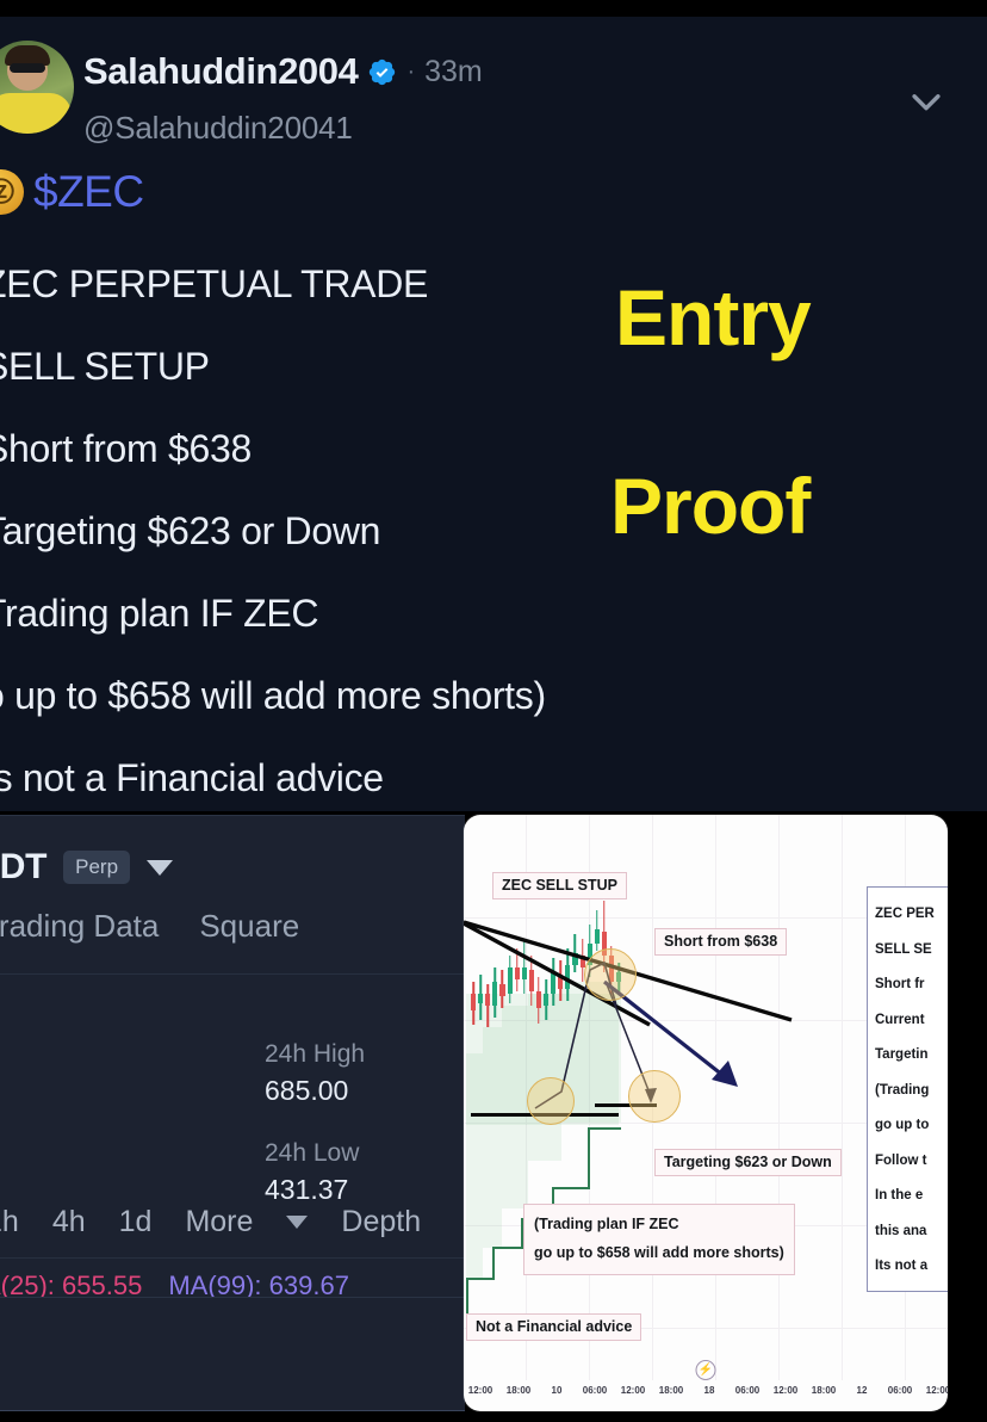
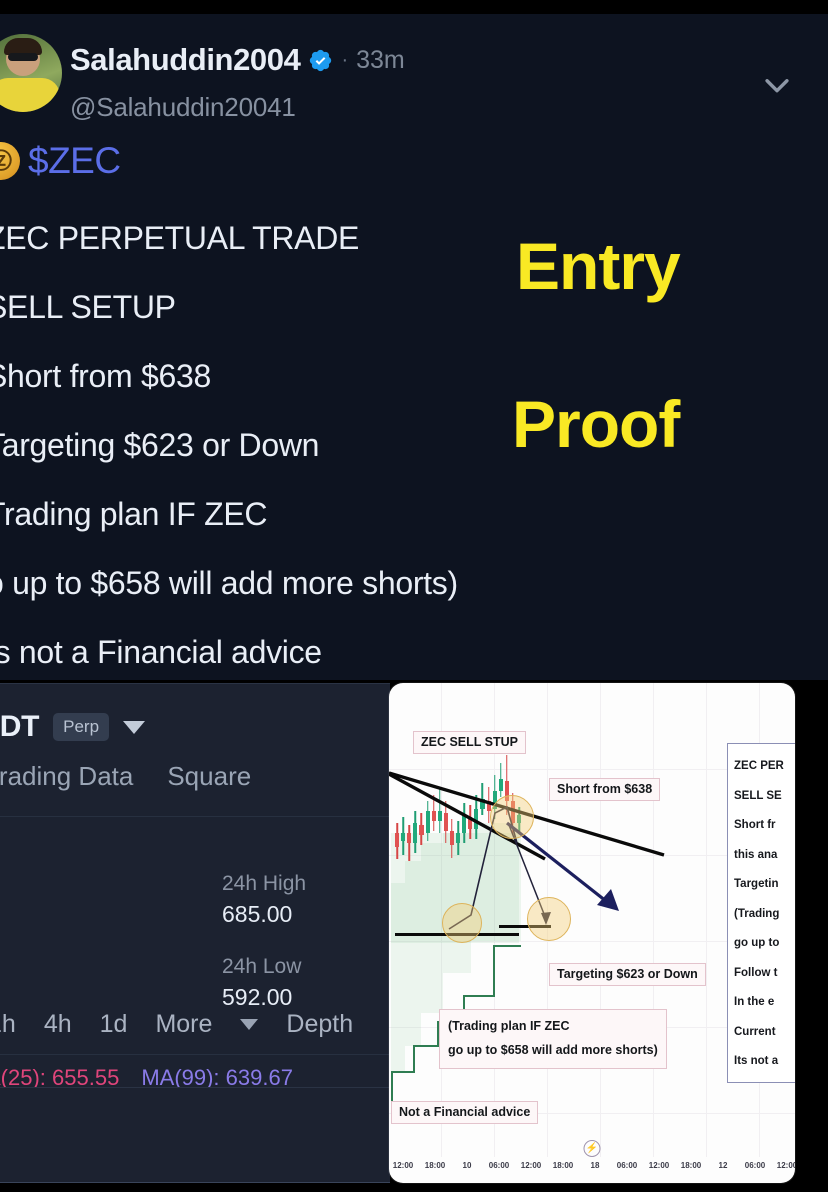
  Salahuddin2004
  ·
  33m
  @Salahuddin20041
  ⓩ
  $ZEC
  EC PERPETUAL TRADE
  ELL SETUP
  hort from $638
  argeting $623 or Down
  rading plan IF ZEC
  up to $658 will add more shorts)
  s not a Financial advice
  Entry
  Proof
  Perp
  rading Data
  Square
  24h High
  685.00
  24h Low
- 431.37
+ 592.00
  4h
  1d
  More
  Depth
  (25): 655.55
  MA(99): 639.67
  ZEC SELL STUP
  Short from $638
  Targeting $623 or Down
  (Trading plan IF ZEC
  go up to $658 will add more shorts)
  Not a Financial advice
  ZEC PER
  SELL SE
  Short fr
- Current
+ this ana
  Targetin
  (Trading
  go up to
  Follow t
  In the e
- this ana
+ Current
  Its not a
  ⚡
  12:00
  18:00
  10
  06:00
  12:00
  18:00
  18
  06:00
  12:00
  18:00
  12
  06:00
  12:0
